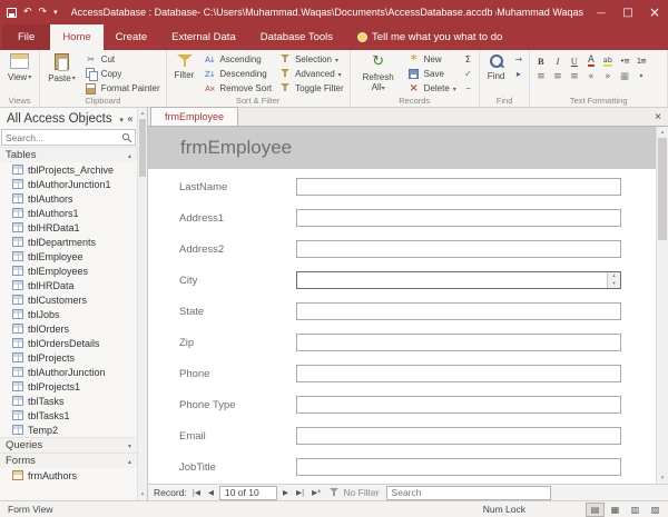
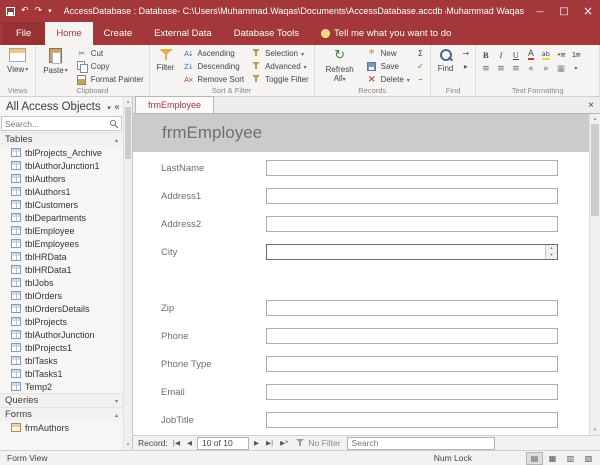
  AccessDatabase : Database- C:\Users\Muhammad.Waqas\Documents\AccessDatabase.accdb
  Muhammad Waqas
  File
  Home
  Create
  External Data
  Database Tools
- Tell me what you what to do
+ Tell me what you want to do
  View
  Views
  Paste
  Cut
  Copy
  Format Painter
  Clipboard
  Filter
  Ascending
  Descending
  Remove Sort
  Selection
  Advanced
  Toggle Filter
  Sort & Filter
  Refresh All
  New
  Save
  Delete
  Records
  Find
  Find
  Text Formatting
  All Access Objects
  Search...
  Tables
  tblProjects_Archive
  tblAuthorJunction1
  tblAuthors
  tblAuthors1
- tblHRData1
+ tblCustomers
  tblDepartments
  tblEmployee
  tblEmployees
  tblHRData
- tblCustomers
+ tblHRData1
  tblJobs
  tblOrders
  tblOrdersDetails
  tblProjects
  tblAuthorJunction
  tblProjects1
  tblTasks
  tblTasks1
  Temp2
  Queries
  Forms
  frmAuthors
  frmEmployee
  frmEmployee
  LastName
  Address1
  Address2
  City
- State
  Zip
  Phone
  Phone Type
  Email
  JobTitle
  Record:
  10 of 10
  No Filter
  Search
  Form View
  Num Lock
